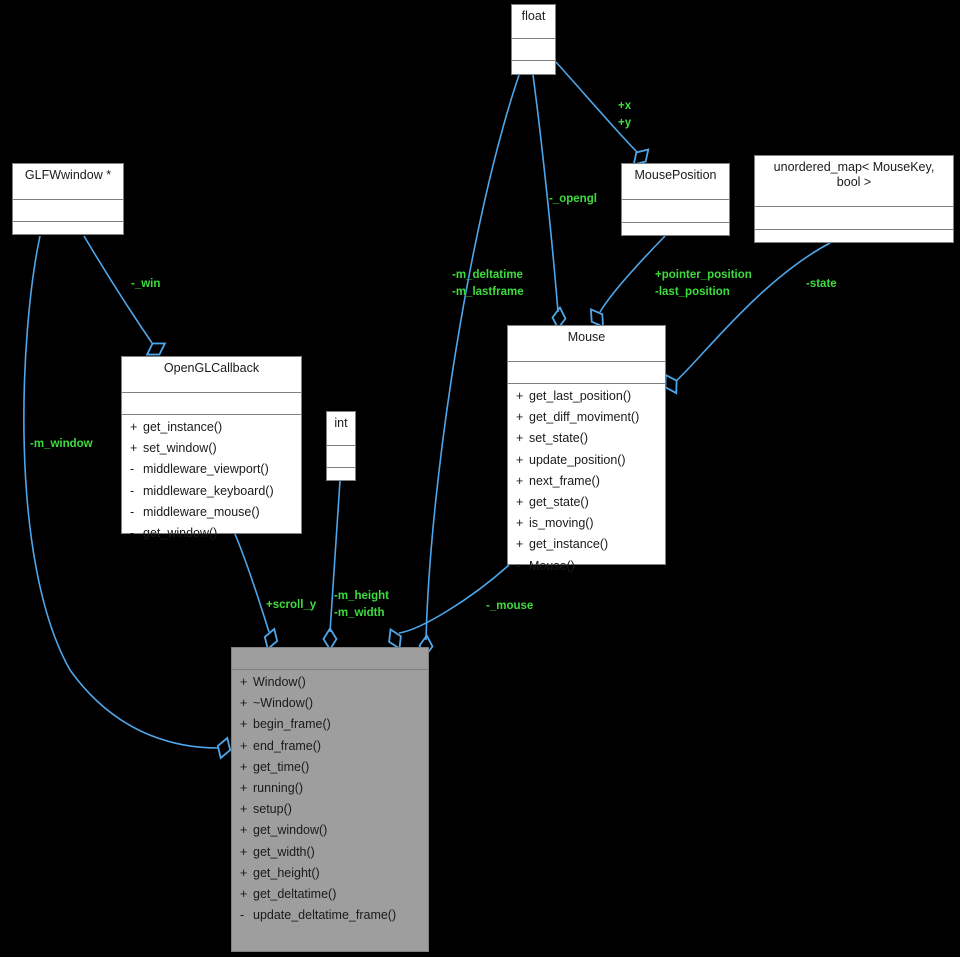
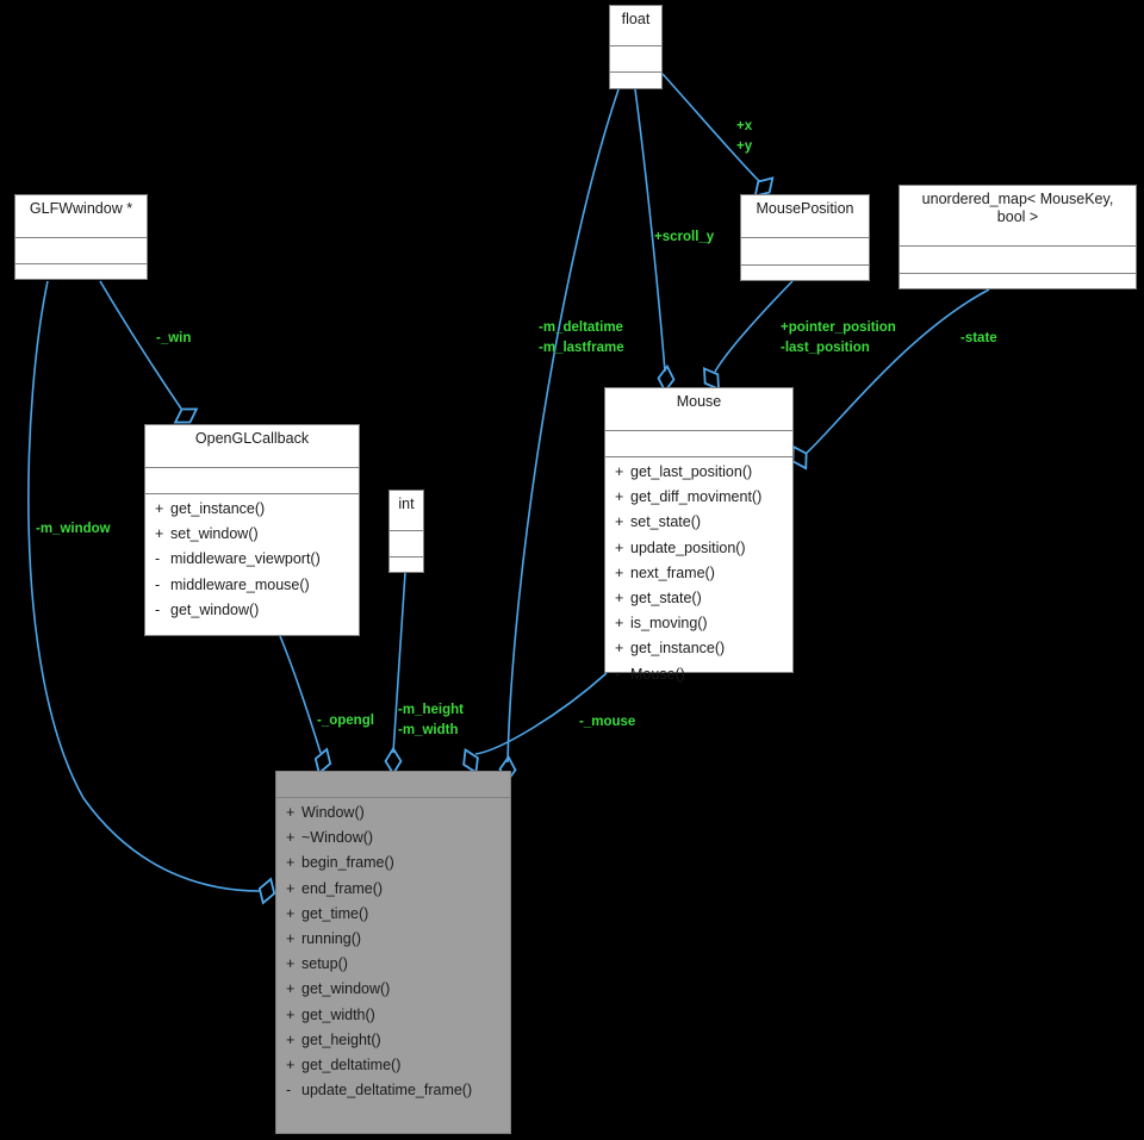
  float
  GLFWwindow *
  MousePosition
  unordered_map< MouseKey,
  bool >
  OpenGLCallback
  + get_instance()
  + set_window()
  - middleware_viewport()
- - middleware_keyboard()
  - middleware_mouse()
  - get_window()
  int
  Mouse
  + get_last_position()
  + get_diff_moviment()
  + set_state()
  + update_position()
  + next_frame()
  + get_state()
  + is_moving()
  + get_instance()
  - Mouse()
  + Window()
  + ~Window()
  + begin_frame()
  + end_frame()
  + get_time()
  + running()
  + setup()
  + get_window()
  + get_width()
  + get_height()
  + get_deltatime()
  - update_deltatime_frame()
  -m_window
  -_win
  -m_deltatime
  -m_lastframe
- -_opengl
+ +scroll_y
  +x
  +y
  +pointer_position
  -last_position
  -state
- +scroll_y
+ -_opengl
  -m_height
  -m_width
  -_mouse
